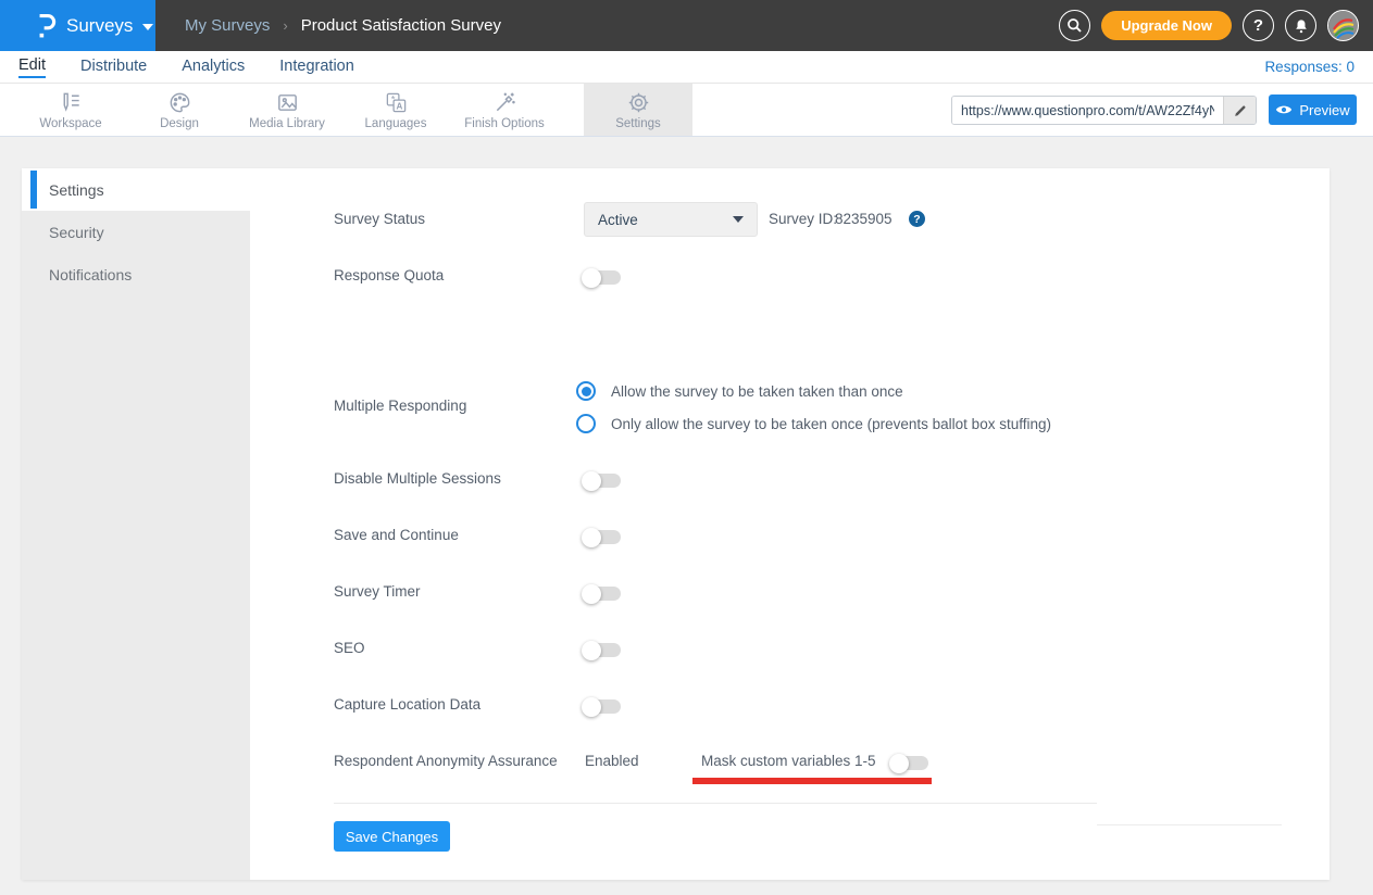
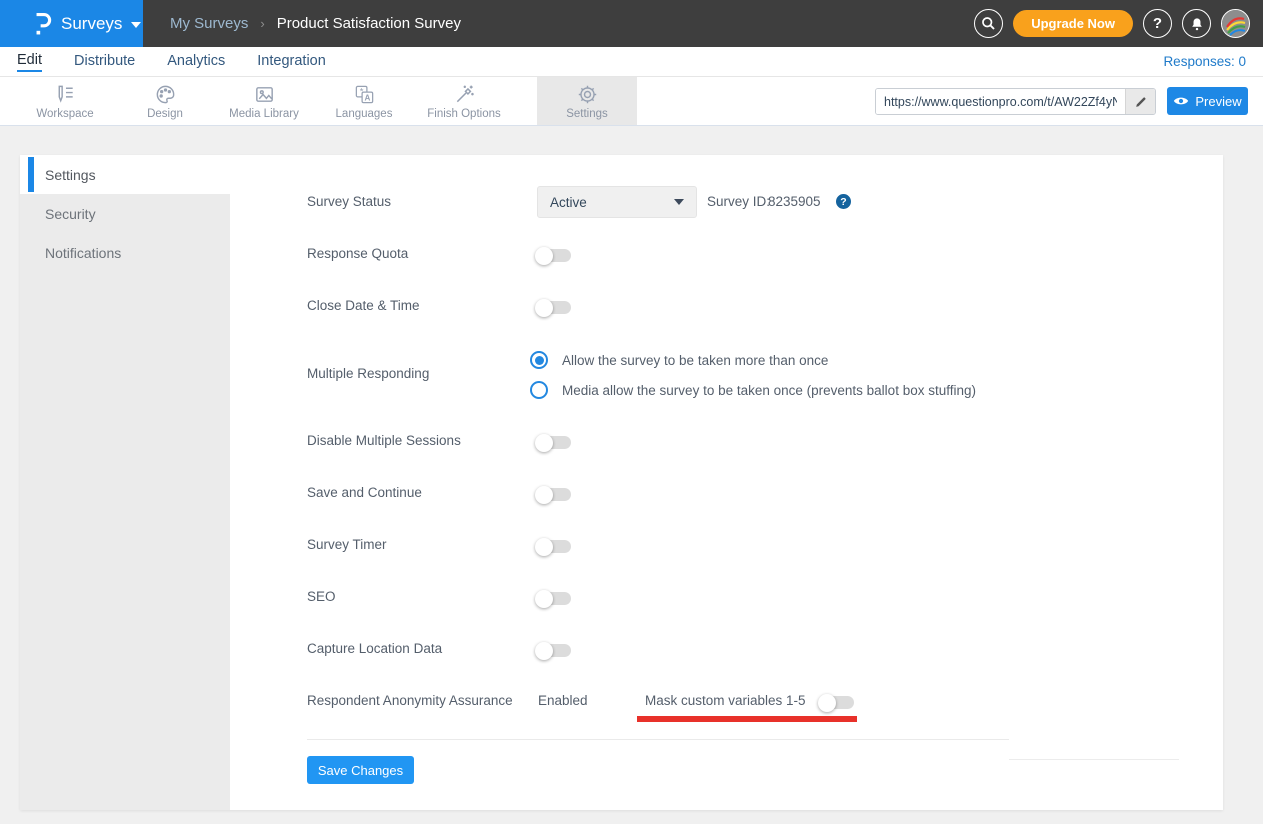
  Surveys
  My Surveys
  ›
  Product Satisfaction Survey
  Upgrade Now
  ?
  Edit
  Distribute
  Analytics
  Integration
  Responses: 0
  Workspace
  Design
  Media Library
  *
  A
  Languages
  Finish Options
  Settings
  https://www.questionpro.com/t/AW22Zf4yN
  Preview
  Settings
  Security
  Notifications
  Survey Status
  Active
  Survey ID:
  8235905
  ?
  Response Quota
+ Close Date & Time
  Multiple Responding
- Allow the survey to be taken taken than once
+ Allow the survey to be taken more than once
- Only allow the survey to be taken once (prevents ballot box stuffing)
+ Media allow the survey to be taken once (prevents ballot box stuffing)
  Disable Multiple Sessions
  Save and Continue
  Survey Timer
  SEO
  Capture Location Data
  Respondent Anonymity Assurance
  Enabled
  Mask custom variables 1-5
  Save Changes
